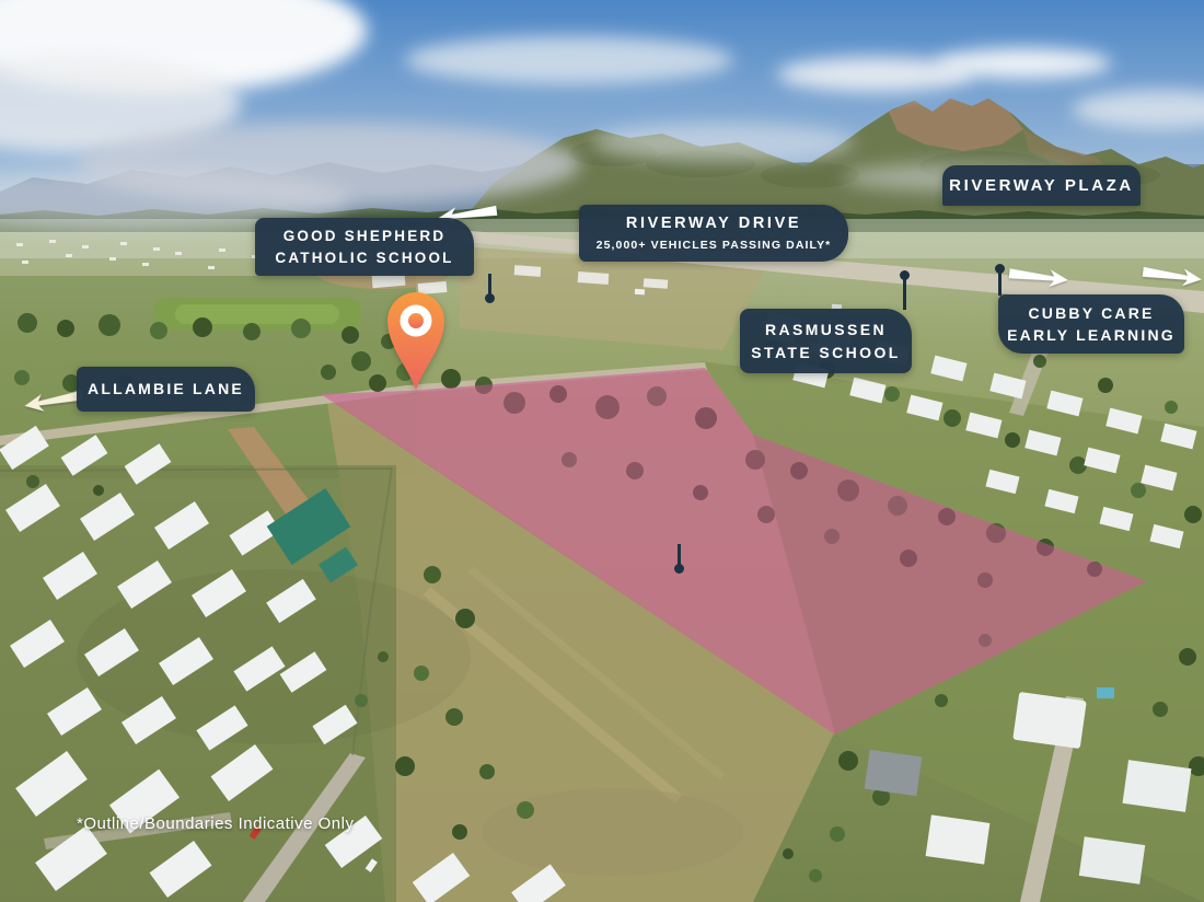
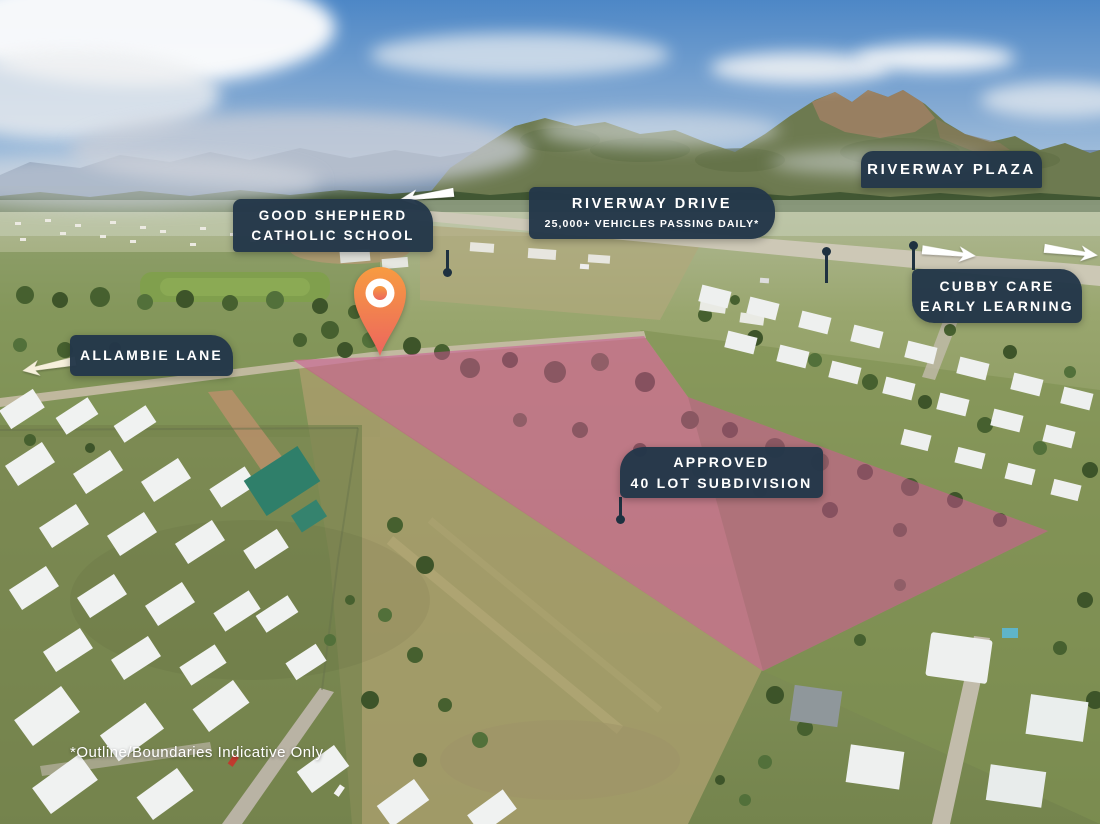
  GOOD SHEPHERD
  CATHOLIC SCHOOL
  RIVERWAY DRIVE
  25,000+ VEHICLES PASSING DAILY*
  RIVERWAY PLAZA
- RASMUSSEN
- STATE SCHOOL
  CUBBY CARE
  EARLY LEARNING
  ALLAMBIE LANE
+ APPROVED
+ 40 LOT SUBDIVISION
  *Outline/Boundaries Indicative Only
